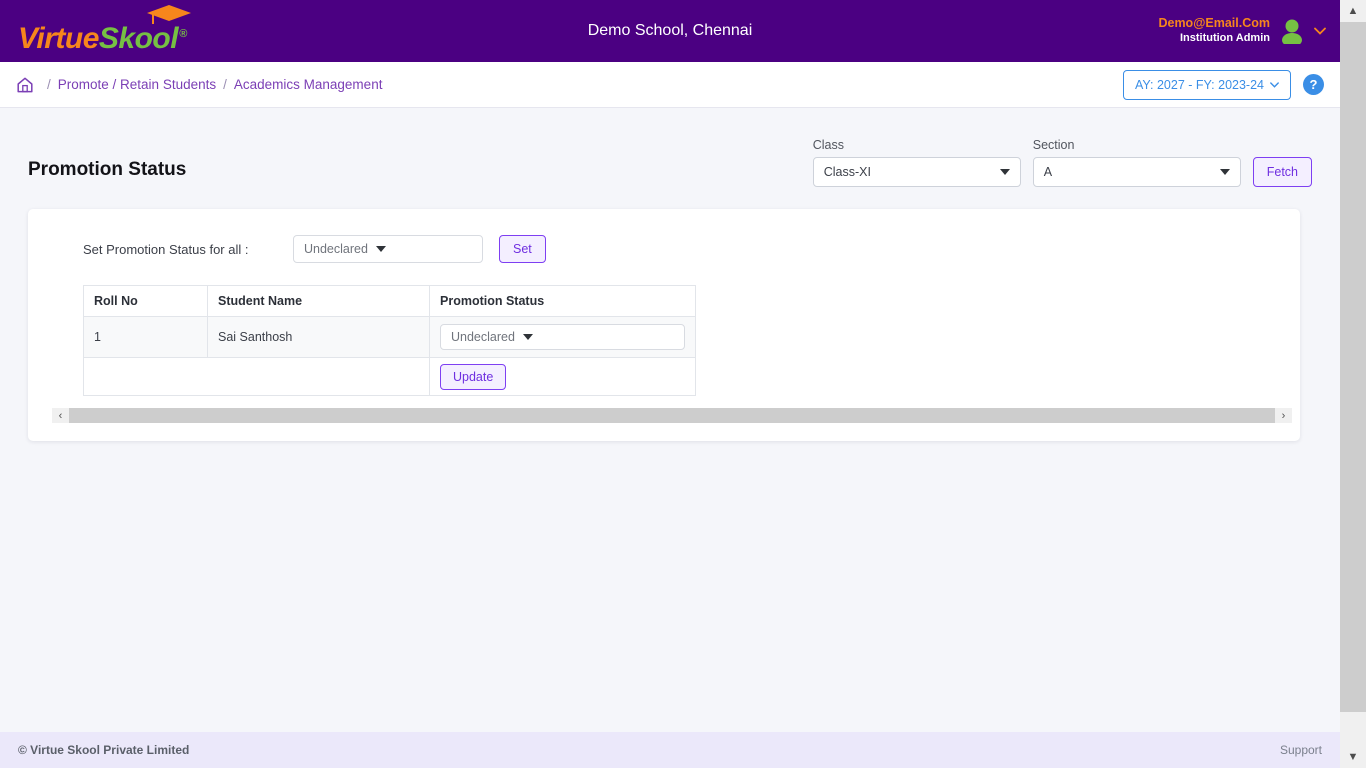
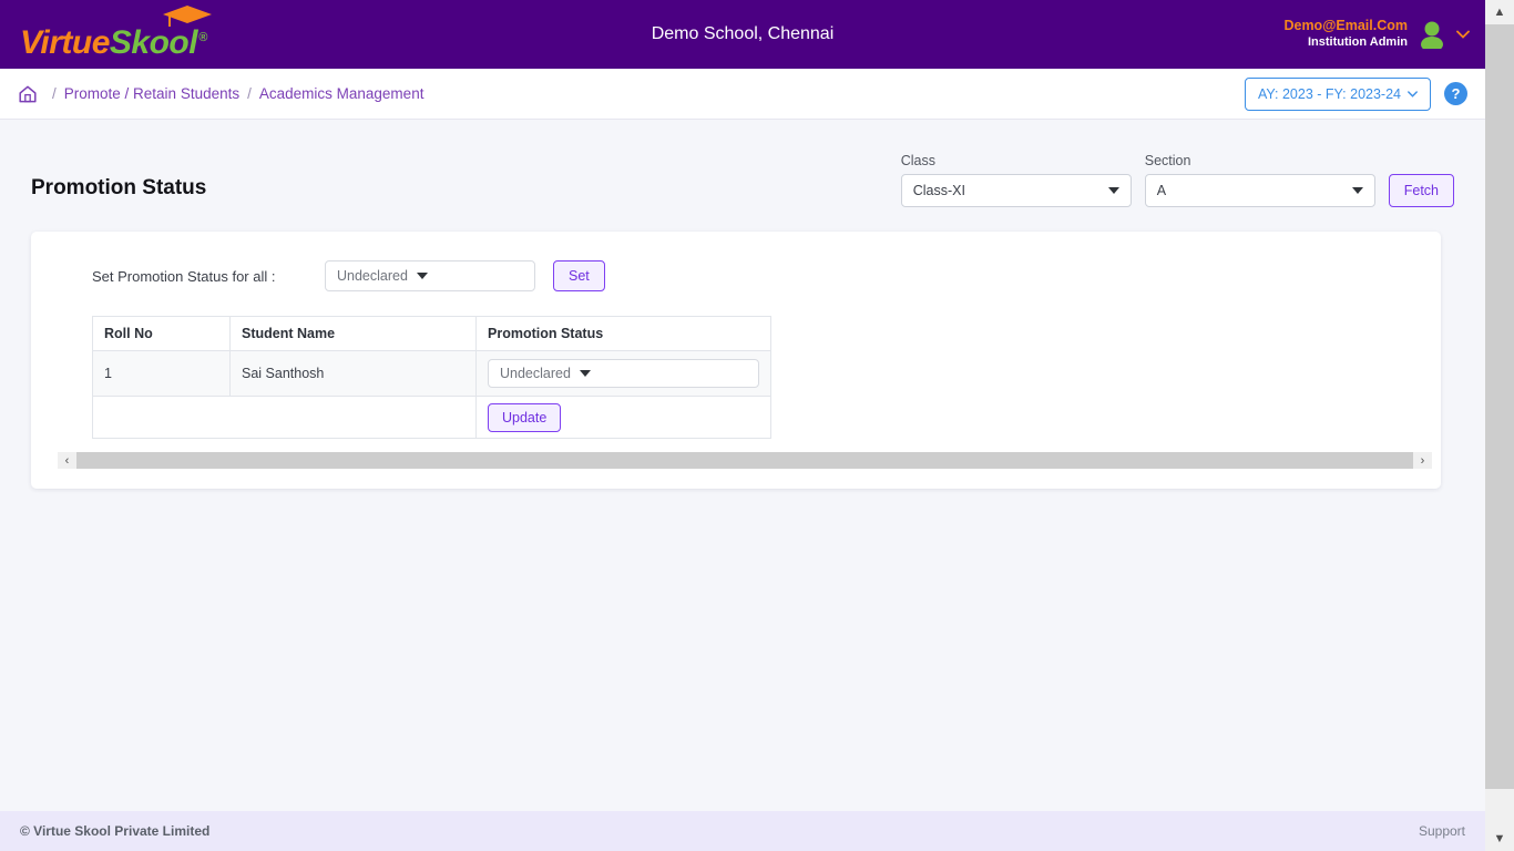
  VirtueSkool®
  Demo School, Chennai
  Demo@Email.Com
  Institution Admin
  /
  Promote / Retain Students
  /
  Academics Management
- AY: 2027 - FY: 2023-24
+ AY: 2023 - FY: 2023-24
  ?
  Promotion Status
  Class
  Class-XI
  Section
  A
  Fetch
  Set Promotion Status for all :
  Undeclared
  Set
  Roll No	Student Name	Promotion Status
  1	Sai Santhosh	Undeclared
  	Update
  ‹
  ›
  © Virtue Skool Private Limited
  Support
  ▲
  ▼
